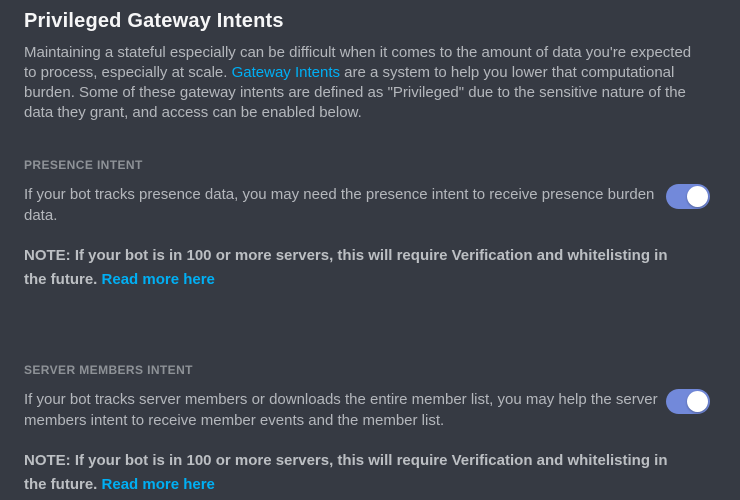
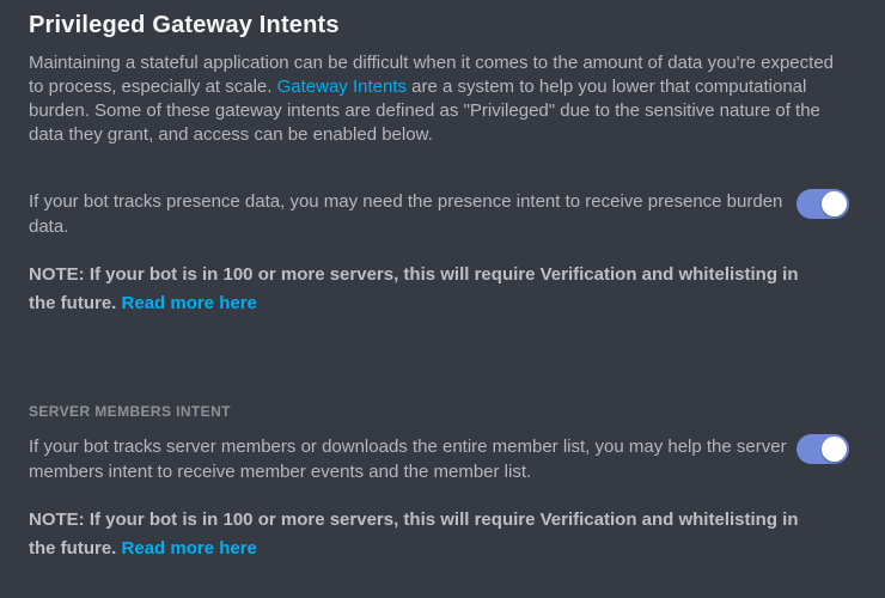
  Privileged Gateway Intents
- Maintaining a stateful especially can be difficult when it comes to the amount of data you're expected to process, especially at scale. Gateway Intents are a system to help you lower that computational burden. Some of these gateway intents are defined as "Privileged" due to the sensitive nature of the data they grant, and access can be enabled below.
+ Maintaining a stateful application can be difficult when it comes to the amount of data you're expected to process, especially at scale. Gateway Intents are a system to help you lower that computational burden. Some of these gateway intents are defined as "Privileged" due to the sensitive nature of the data they grant, and access can be enabled below.
- PRESENCE INTENT
  If your bot tracks presence data, you may need the presence intent to receive presence burden data.
  NOTE: If your bot is in 100 or more servers, this will require Verification and whitelisting in the future. Read more here
  SERVER MEMBERS INTENT
  If your bot tracks server members or downloads the entire member list, you may help the server members intent to receive member events and the member list.
  NOTE: If your bot is in 100 or more servers, this will require Verification and whitelisting in the future. Read more here
